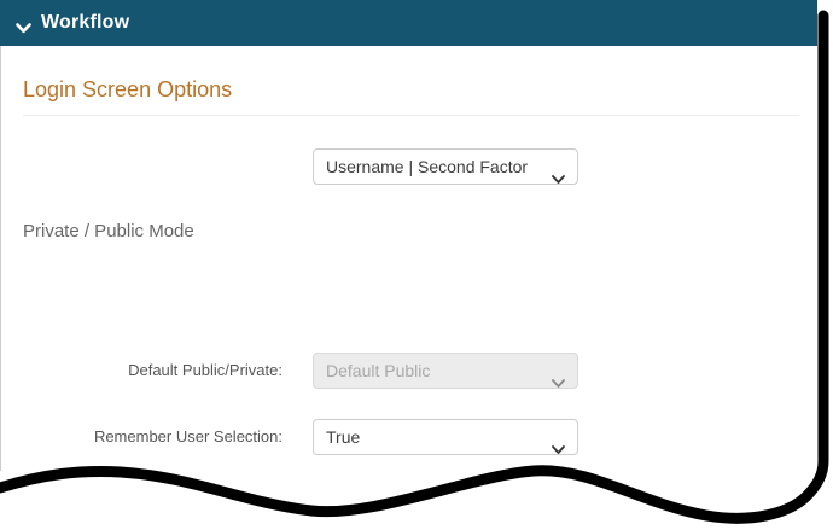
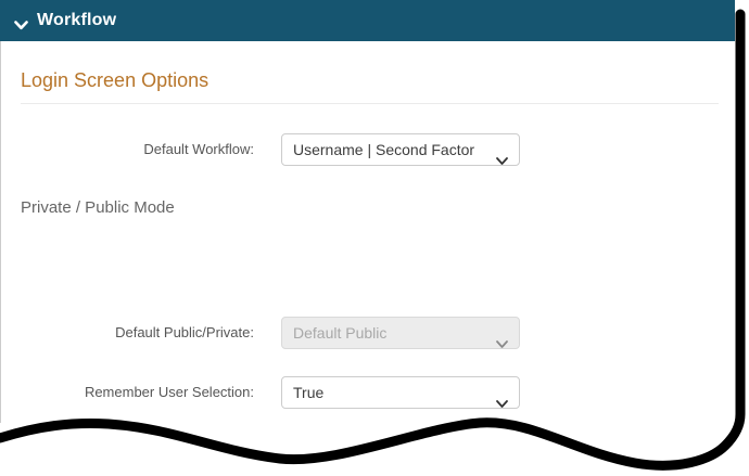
  Workflow
  Login Screen Options
+ Default Workflow:
  Username | Second Factor
  Private / Public Mode
  Default Public/Private:
  Default Public
  Remember User Selection:
  True
